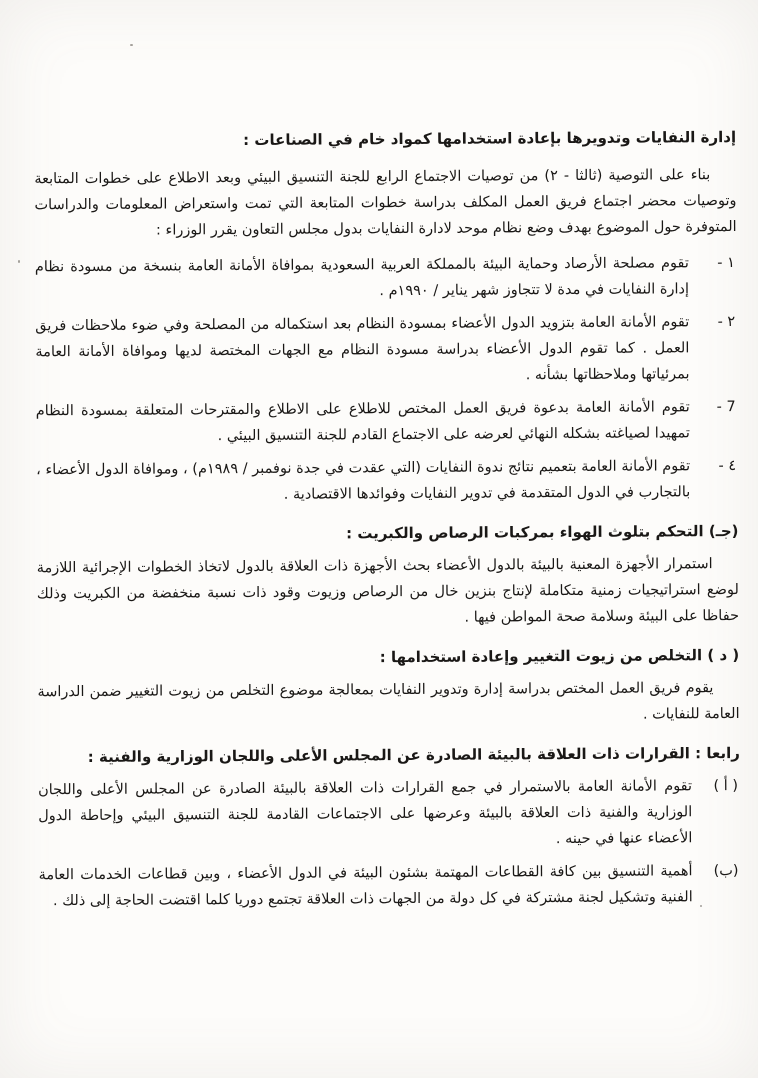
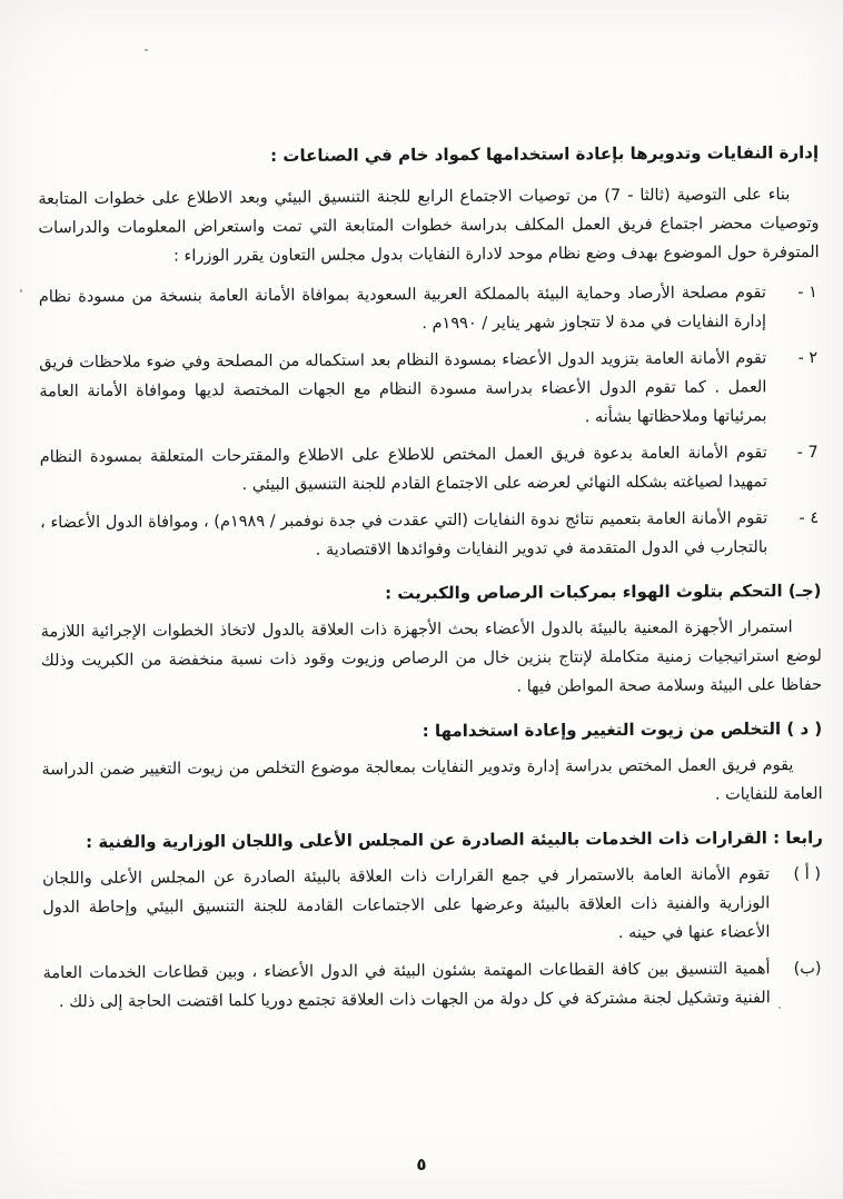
  إدارة النفايات وتدويرها بإعادة استخدامها كمواد خام في الصناعات :
- بناء على التوصية (ثالثا - ٢) من توصيات الاجتماع الرابع للجنة التنسيق البيئي وبعد الاطلاع على خطوات المتابعة وتوصيات محضر اجتماع فريق العمل المكلف بدراسة خطوات المتابعة التي تمت واستعراض المعلومات والدراسات المتوفرة حول الموضوع بهدف وضع نظام موحد لادارة النفايات بدول مجلس التعاون يقرر الوزراء :
+ بناء على التوصية (ثالثا - 7) من توصيات الاجتماع الرابع للجنة التنسيق البيئي وبعد الاطلاع على خطوات المتابعة وتوصيات محضر اجتماع فريق العمل المكلف بدراسة خطوات المتابعة التي تمت واستعراض المعلومات والدراسات المتوفرة حول الموضوع بهدف وضع نظام موحد لادارة النفايات بدول مجلس التعاون يقرر الوزراء :
  ١ -
  تقوم مصلحة الأرصاد وحماية البيئة بالمملكة العربية السعودية بموافاة الأمانة العامة بنسخة من مسودة نظام إدارة النفايات في مدة لا تتجاوز شهر يناير / ١٩٩٠م .
  ٢ -
  تقوم الأمانة العامة بتزويد الدول الأعضاء بمسودة النظام بعد استكماله من المصلحة وفي ضوء ملاحظات فريق العمل . كما تقوم الدول الأعضاء بدراسة مسودة النظام مع الجهات المختصة لديها وموافاة الأمانة العامة بمرئياتها وملاحظاتها بشأنه .
  7 -
  تقوم الأمانة العامة بدعوة فريق العمل المختص للاطلاع على الاطلاع والمقترحات المتعلقة بمسودة النظام تمهيدا لصياغته بشكله النهائي لعرضه على الاجتماع القادم للجنة التنسيق البيئي .
  ٤ -
  تقوم الأمانة العامة بتعميم نتائج ندوة النفايات (التي عقدت في جدة نوفمبر / ١٩٨٩م) ، وموافاة الدول الأعضاء ، بالتجارب في الدول المتقدمة في تدوير النفايات وفوائدها الاقتصادية .
  (جـ) التحكم بتلوث الهواء بمركبات الرصاص والكبريت :
  استمرار الأجهزة المعنية بالبيئة بالدول الأعضاء بحث الأجهزة ذات العلاقة بالدول لاتخاذ الخطوات الإجرائية اللازمة لوضع استراتيجيات زمنية متكاملة لإنتاج بنزين خال من الرصاص وزيوت وقود ذات نسبة منخفضة من الكبريت وذلك حفاظا على البيئة وسلامة صحة المواطن فيها .
  ( د ) التخلص من زيوت التغيير وإعادة استخدامها :
  يقوم فريق العمل المختص بدراسة إدارة وتدوير النفايات بمعالجة موضوع التخلص من زيوت التغيير ضمن الدراسة العامة للنفايات .
- رابعا : القرارات ذات العلاقة بالبيئة الصادرة عن المجلس الأعلى واللجان الوزارية والفنية :
+ رابعا : القرارات ذات الخدمات بالبيئة الصادرة عن المجلس الأعلى واللجان الوزارية والفنية :
  ( أ )
  تقوم الأمانة العامة بالاستمرار في جمع القرارات ذات العلاقة بالبيئة الصادرة عن المجلس الأعلى واللجان الوزارية والفنية ذات العلاقة بالبيئة وعرضها على الاجتماعات القادمة للجنة التنسيق البيئي وإحاطة الدول الأعضاء عنها في حينه .
  (ب)
  أهمية التنسيق بين كافة القطاعات المهتمة بشئون البيئة في الدول الأعضاء ، وبين قطاعات الخدمات العامة الفنية وتشكيل لجنة مشتركة في كل دولة من الجهات ذات العلاقة تجتمع دوريا كلما اقتضت الحاجة إلى ذلك .
+ ٥
